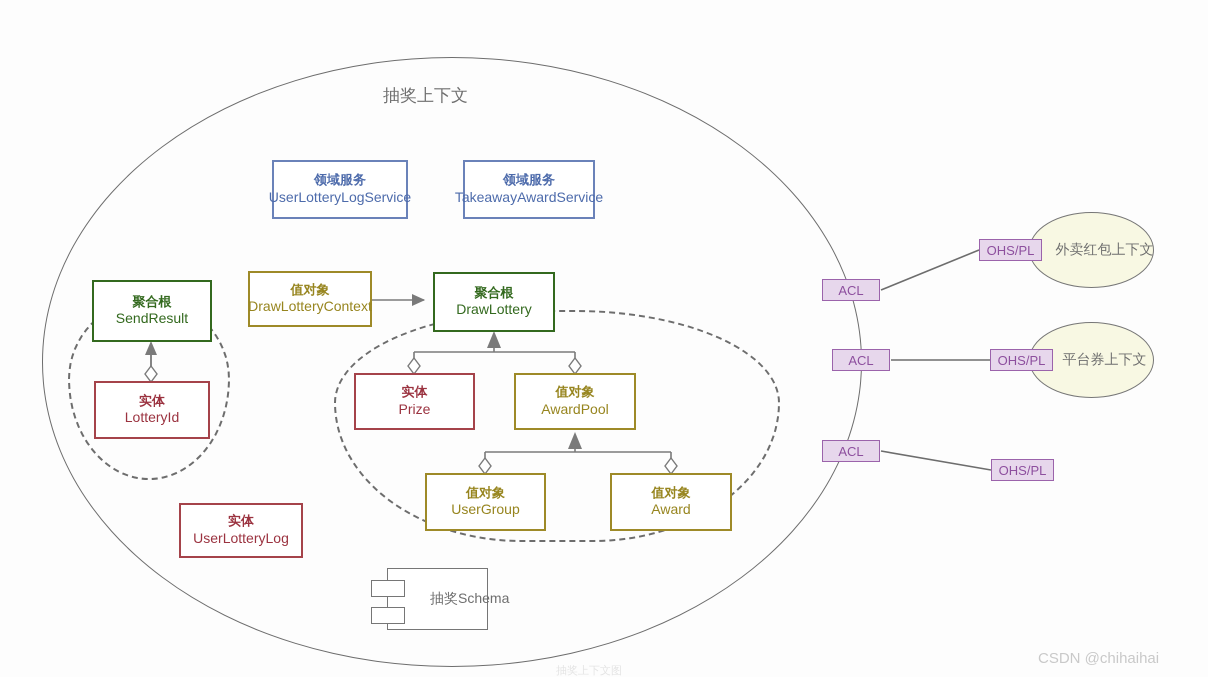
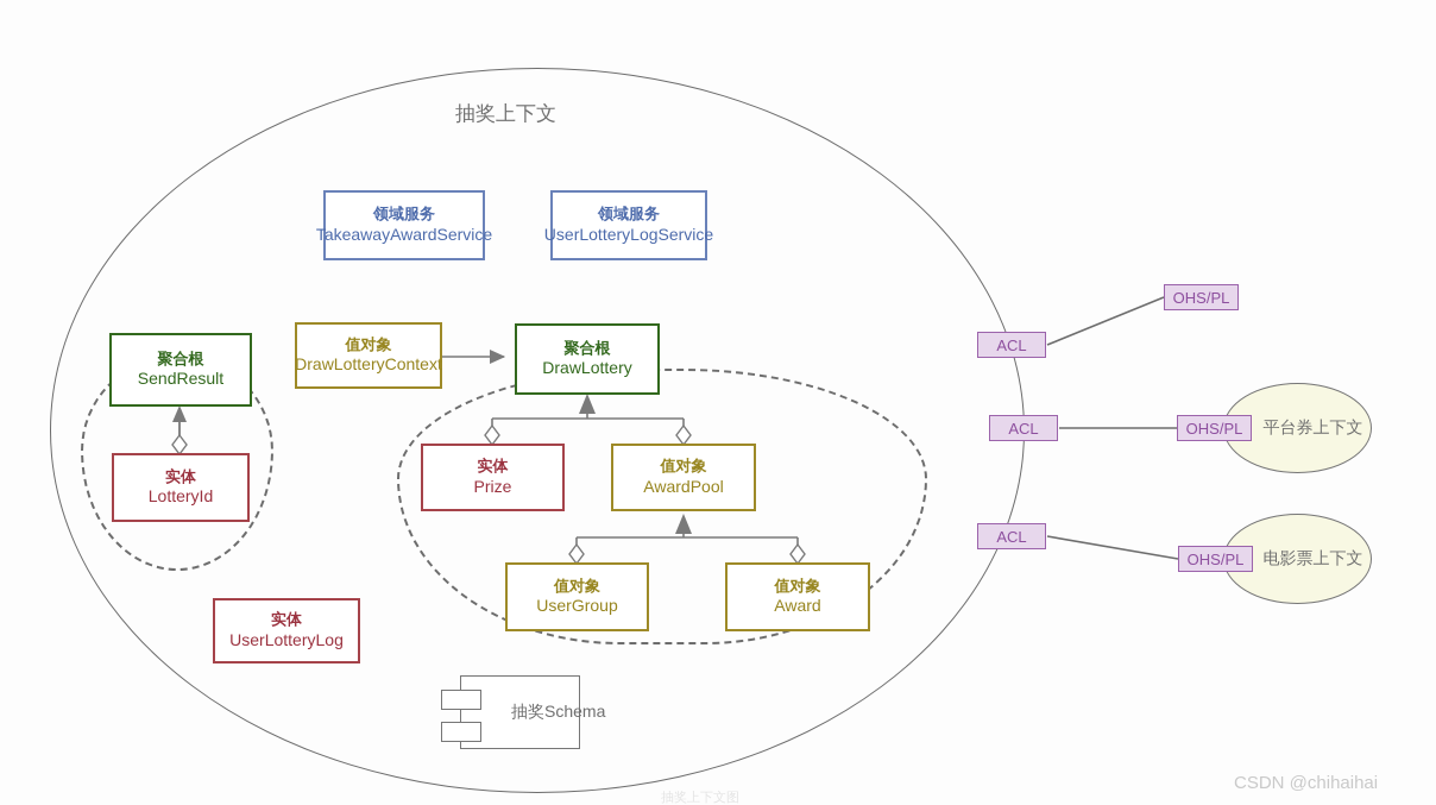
  抽奖上下文
  领域服务
- UserLotteryLogService
+ TakeawayAwardService
  领域服务
- TakeawayAwardService
+ UserLotteryLogService
  聚合根
  SendResult
  聚合根
  DrawLottery
  实体
  LotteryId
  实体
  UserLotteryLog
  实体
  Prize
  值对象
  DrawLotteryContext
  值对象
  AwardPool
  值对象
  UserGroup
  值对象
  Award
  抽奖Schema
- 外卖红包上下文
  ACL
  OHS/PL
  平台券上下文
  ACL
  OHS/PL
+ 电影票上下文
  ACL
  OHS/PL
  抽奖上下文图
  CSDN @chihaihai
